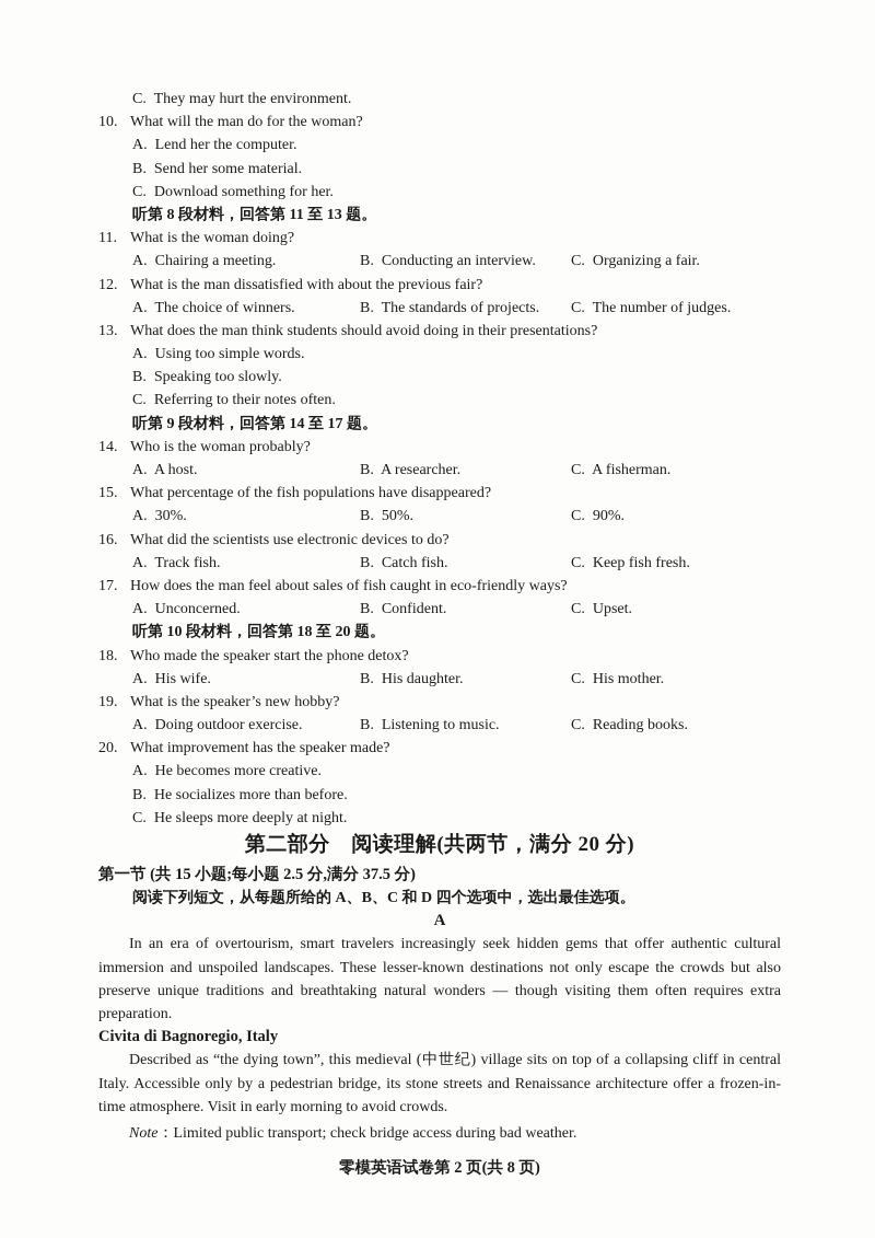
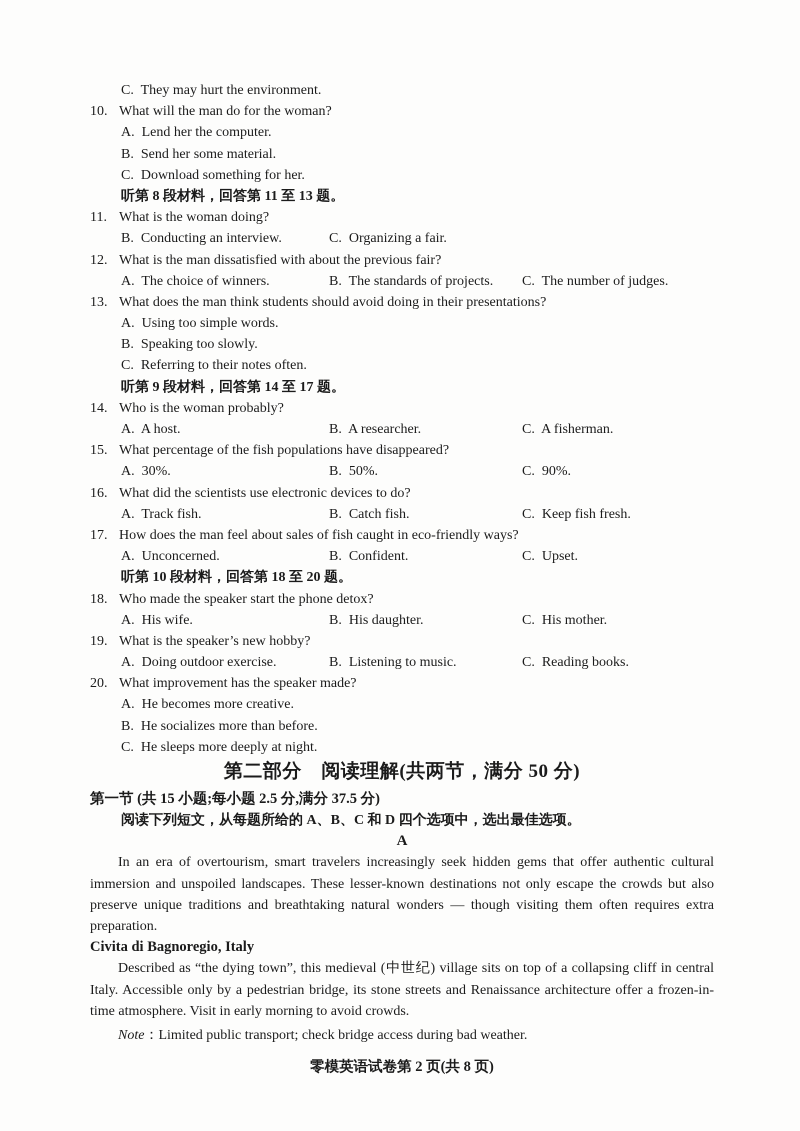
  C. They may hurt the environment.
  10. What will the man do for the woman?
  A. Lend her the computer.
  B. Send her some material.
  C. Download something for her.
  听第 8 段材料，回答第 11 至 13 题。
  11. What is the woman doing?
- A. Chairing a meeting.
  B. Conducting an interview.
  C. Organizing a fair.
  12. What is the man dissatisfied with about the previous fair?
  A. The choice of winners.
  B. The standards of projects.
  C. The number of judges.
  13. What does the man think students should avoid doing in their presentations?
  A. Using too simple words.
  B. Speaking too slowly.
  C. Referring to their notes often.
  听第 9 段材料，回答第 14 至 17 题。
  14. Who is the woman probably?
  A. A host.
  B. A researcher.
  C. A fisherman.
  15. What percentage of the fish populations have disappeared?
  A. 30%.
  B. 50%.
  C. 90%.
  16. What did the scientists use electronic devices to do?
  A. Track fish.
  B. Catch fish.
  C. Keep fish fresh.
  17. How does the man feel about sales of fish caught in eco-friendly ways?
  A. Unconcerned.
  B. Confident.
  C. Upset.
  听第 10 段材料，回答第 18 至 20 题。
  18. Who made the speaker start the phone detox?
  A. His wife.
  B. His daughter.
  C. His mother.
  19. What is the speaker’s new hobby?
  A. Doing outdoor exercise.
  B. Listening to music.
  C. Reading books.
  20. What improvement has the speaker made?
  A. He becomes more creative.
  B. He socializes more than before.
  C. He sleeps more deeply at night.
- 第二部分 阅读理解(共两节，满分 20 分)
+ 第二部分 阅读理解(共两节，满分 50 分)
  第一节 (共 15 小题;每小题 2.5 分,满分 37.5 分)
  阅读下列短文，从每题所给的 A、B、C 和 D 四个选项中，选出最佳选项。
  A
  In an era of overtourism, smart travelers increasingly seek hidden gems that offer authentic cultural immersion and unspoiled landscapes. These lesser-known destinations not only escape the crowds but also preserve unique traditions and breathtaking natural wonders — though visiting them often requires extra preparation.
  Civita di Bagnoregio, Italy
  Described as “the dying town”, this medieval (中世纪) village sits on top of a collapsing cliff in central Italy. Accessible only by a pedestrian bridge, its stone streets and Renaissance architecture offer a frozen-in-time atmosphere. Visit in early morning to avoid crowds.
  Note：Limited public transport; check bridge access during bad weather.
  零模英语试卷第 2 页(共 8 页)
